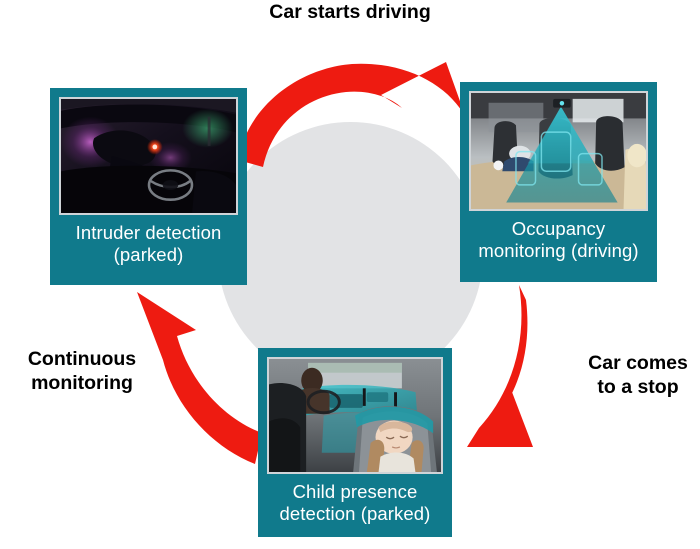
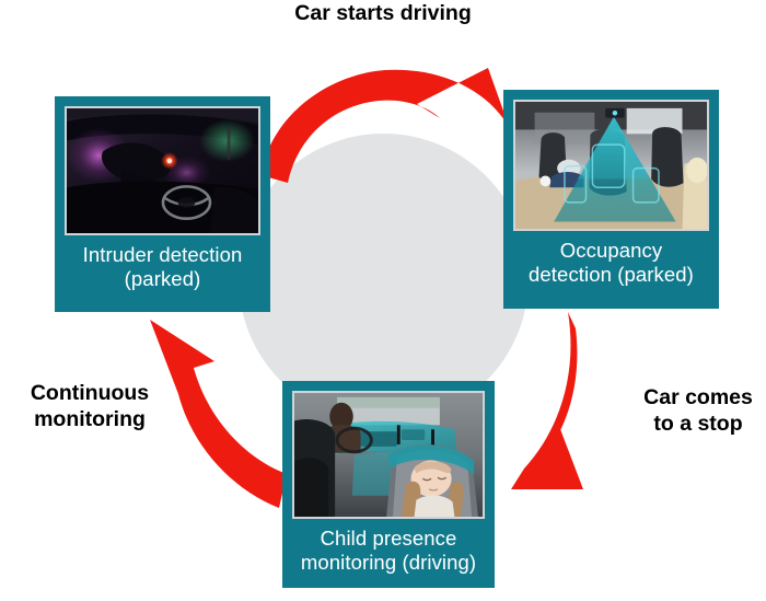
  Intruder detection
  (parked)
  Occupancy
- monitoring (driving)
+ detection (parked)
  Child presence
- detection (parked)
+ monitoring (driving)
  Car starts driving
  Continuous
  monitoring
  Car comes
  to a stop
